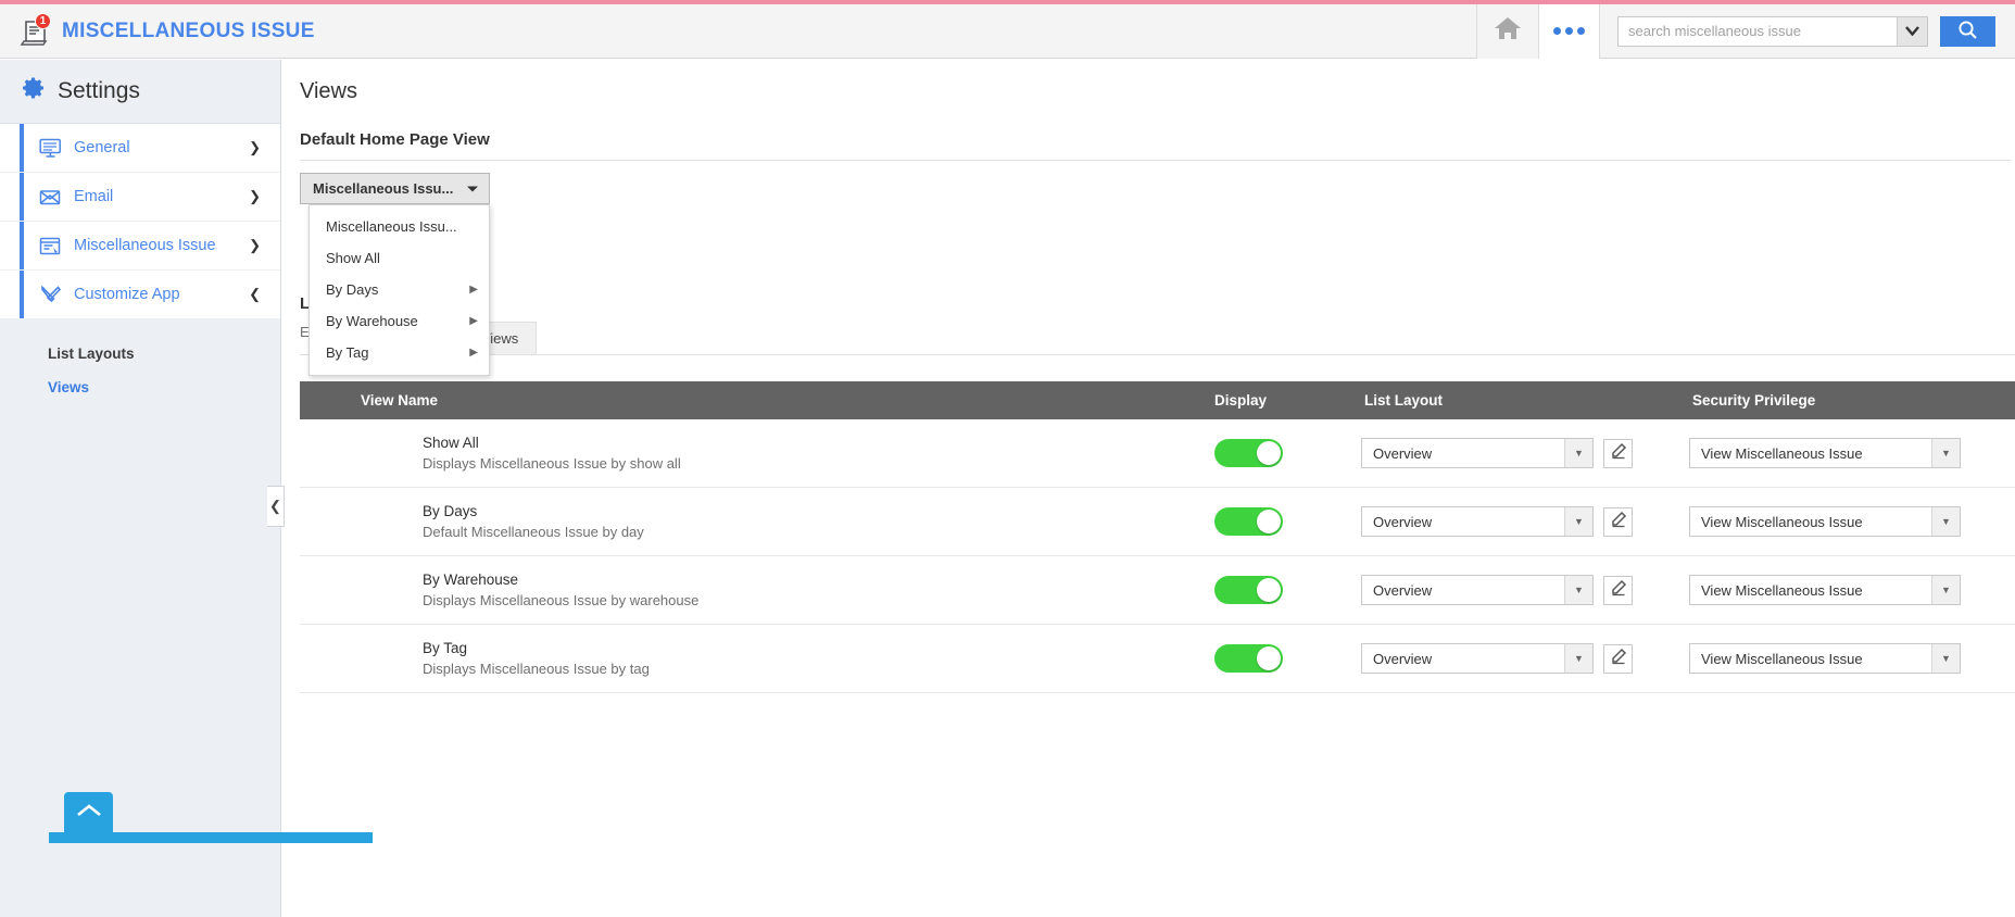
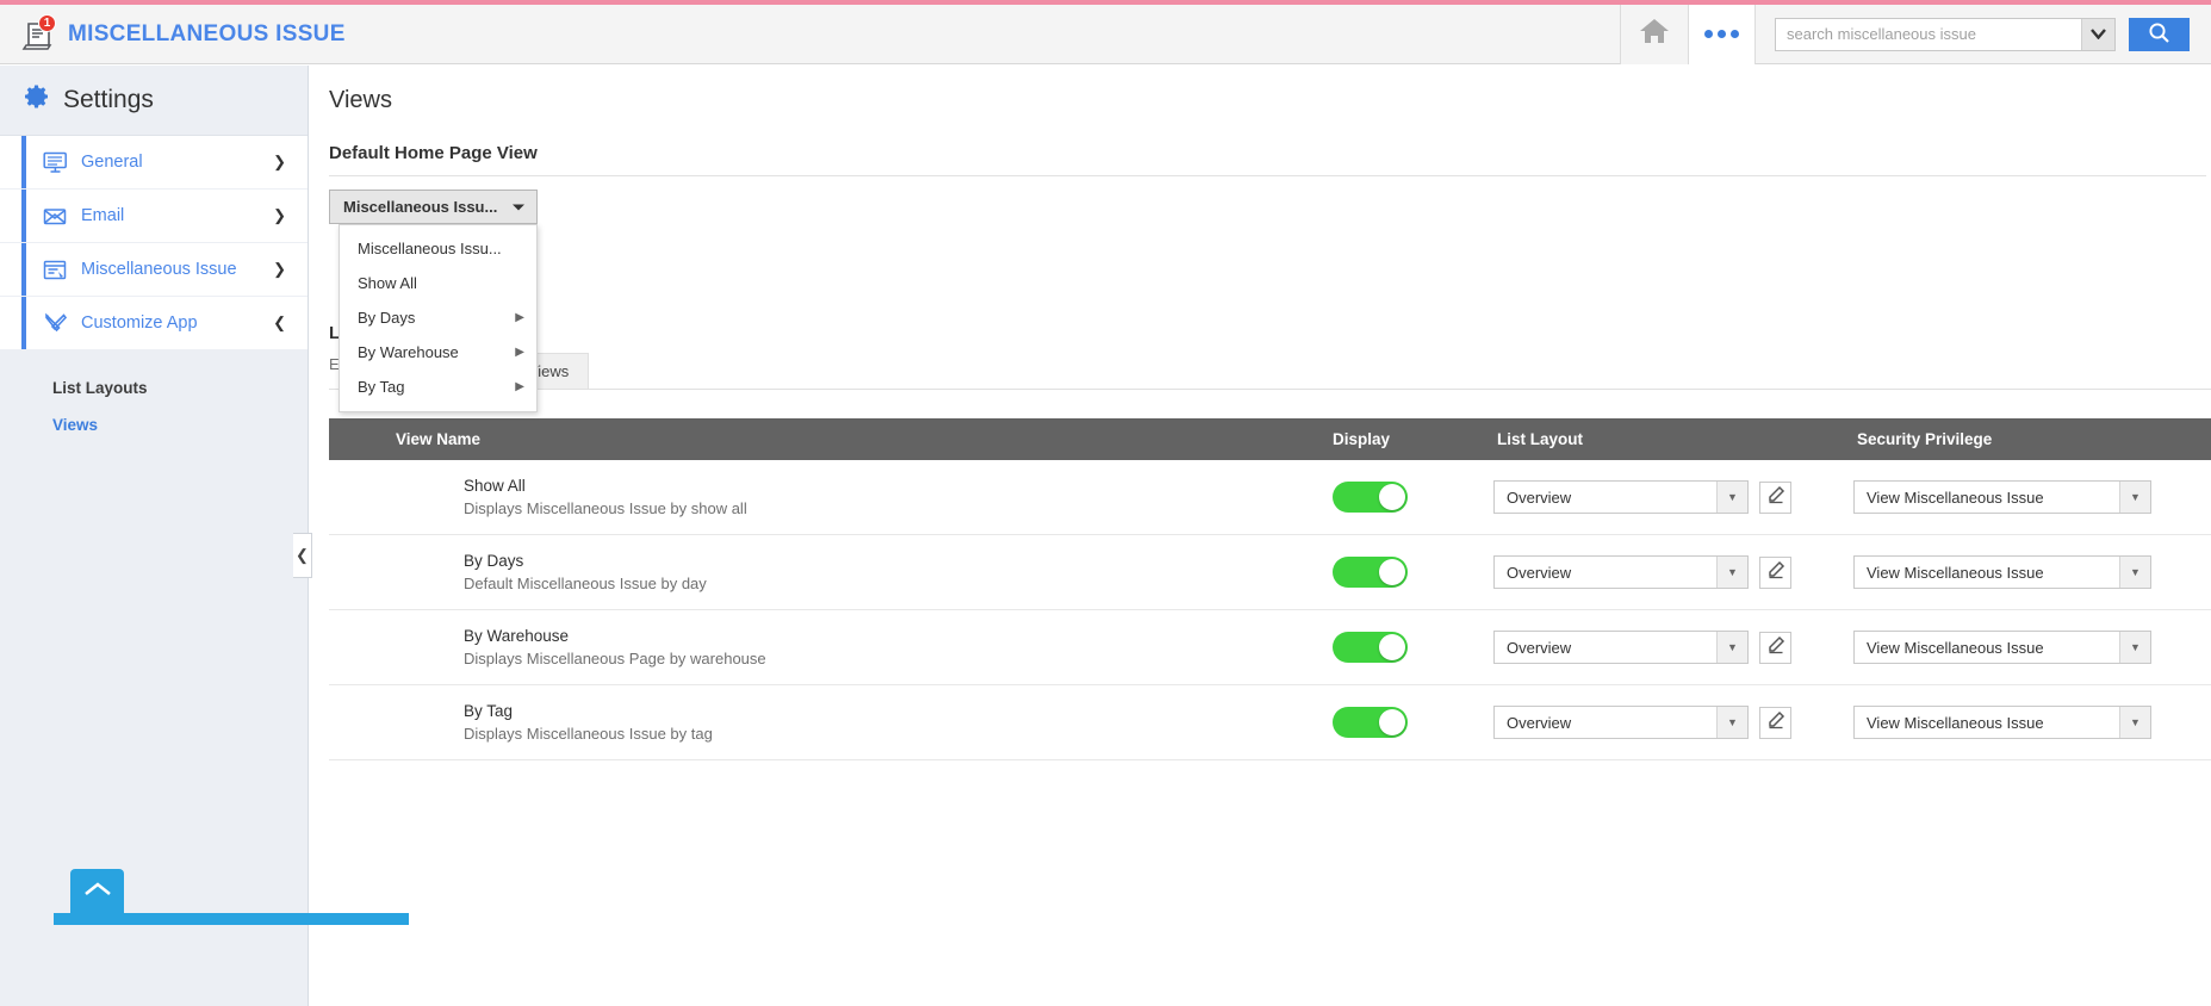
  1
  MISCELLANEOUS ISSUE
  search miscellaneous issue
  Settings
  General
  ❯
  Email
  ❯
  Miscellaneous Issue
  ❯
  Customize App
  ❮
  List Layouts
  Views
  ❮
  Views
  Default Home Page View
  Miscellaneous Issu...
  Miscellaneous Issu...
  Show All
  By Days
  ▶
  By Warehouse
  ▶
  By Tag
  ▶
  	View Name	Display	List Layout	Security Privilege
  	Show All Displays Miscellaneous Issue by show all		Overview ▼	View Miscellaneous Issue ▼
  	By Days Default Miscellaneous Issue by day		Overview ▼	View Miscellaneous Issue ▼
- 	By Warehouse Displays Miscellaneous Issue by warehouse		Overview ▼	View Miscellaneous Issue ▼
+ 	By Warehouse Displays Miscellaneous Page by warehouse		Overview ▼	View Miscellaneous Issue ▼
  	By Tag Displays Miscellaneous Issue by tag		Overview ▼	View Miscellaneous Issue ▼
